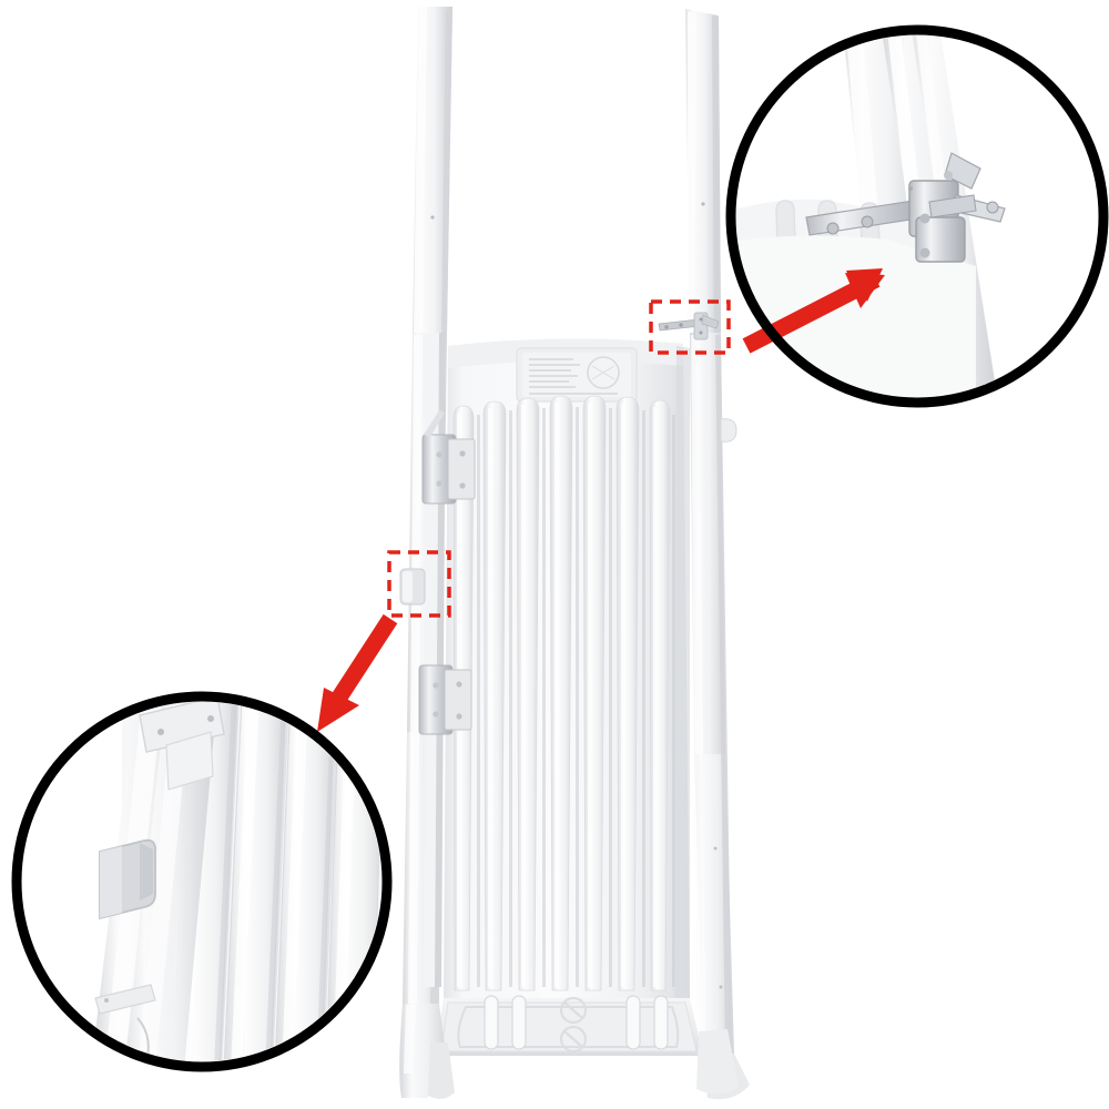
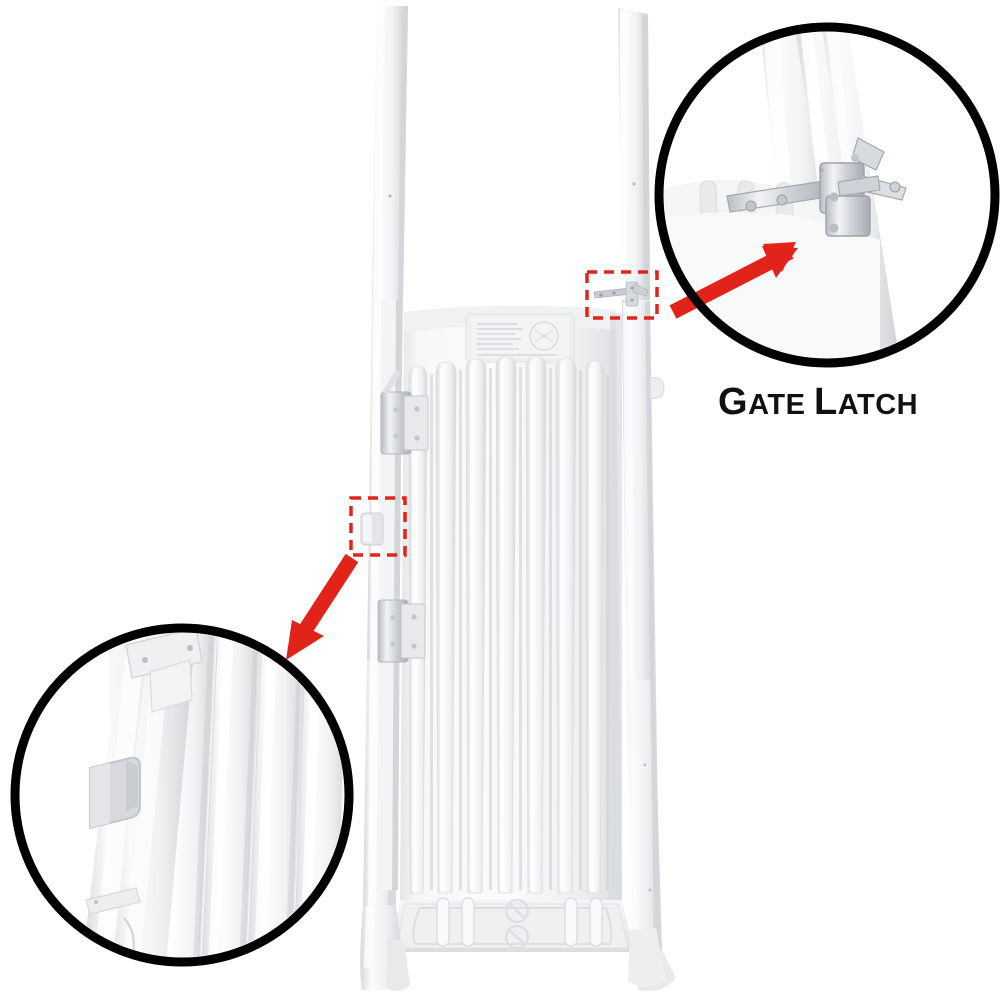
+ GATE LATCH
